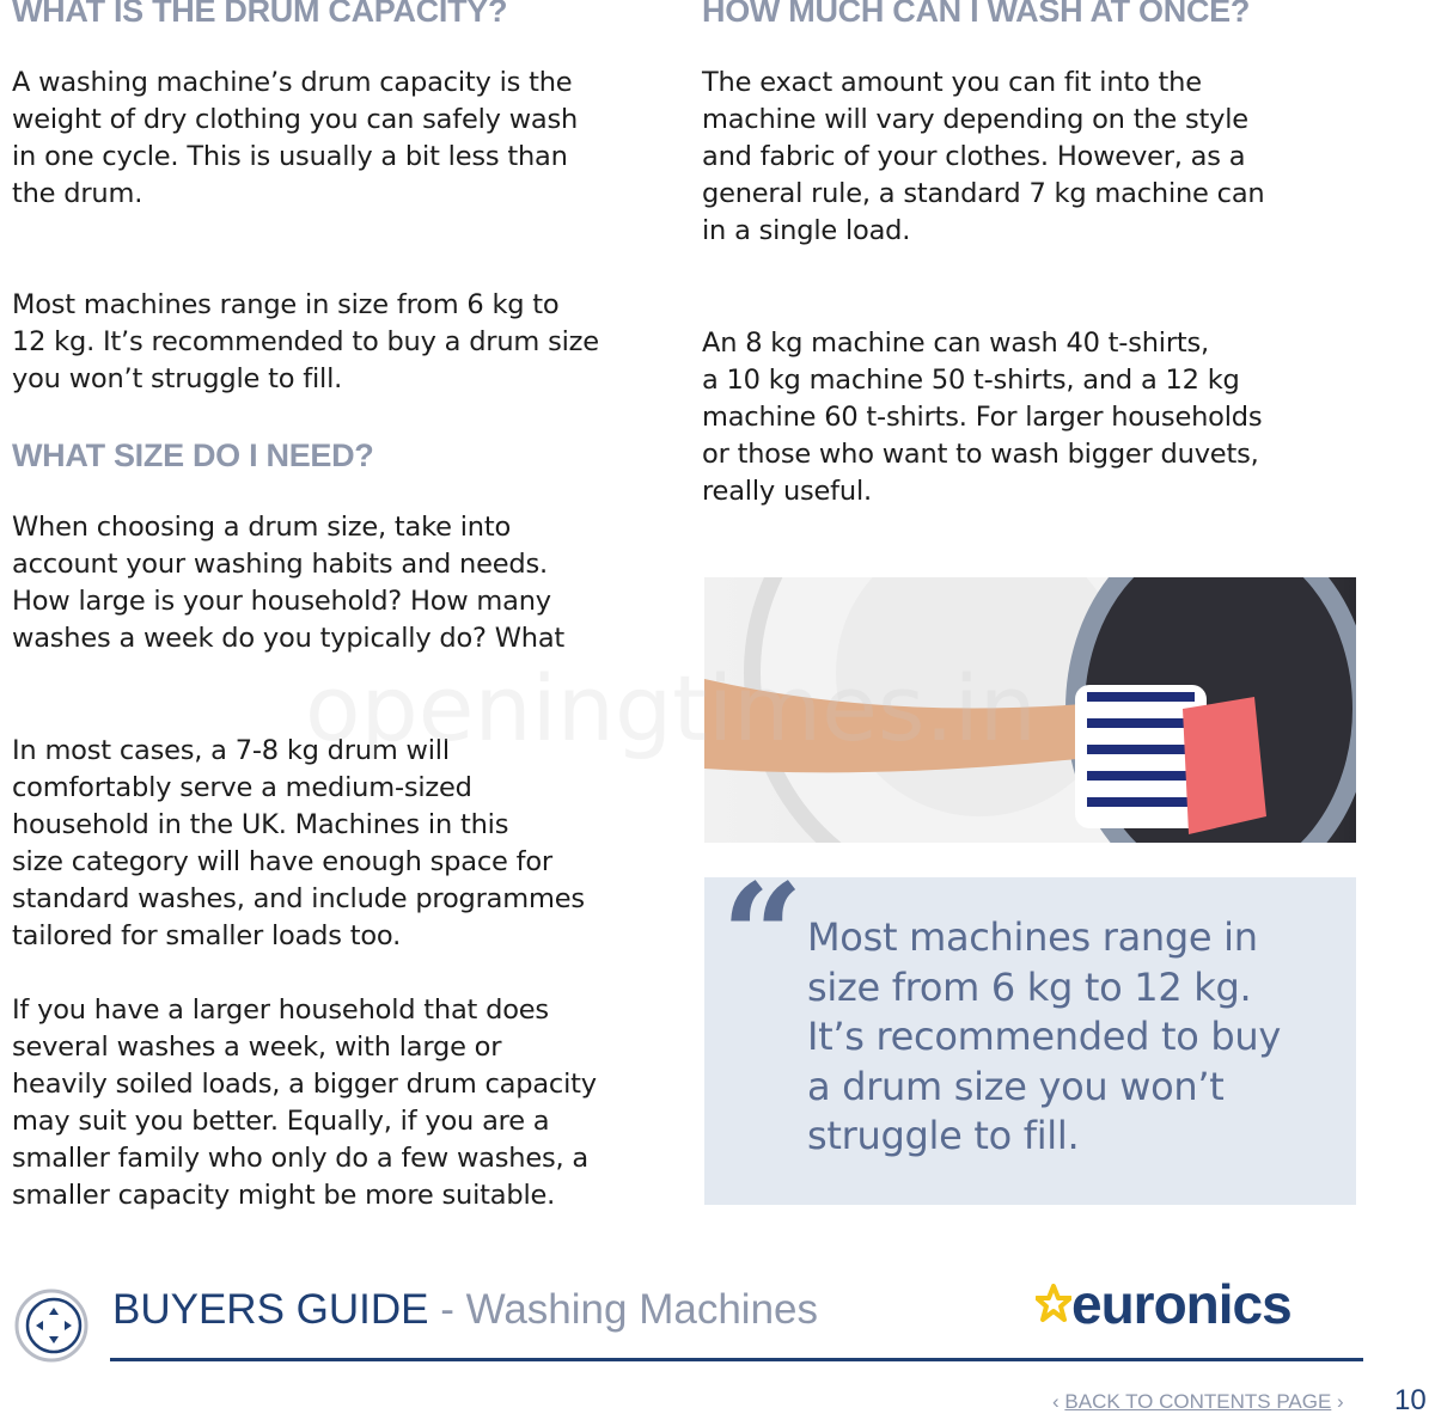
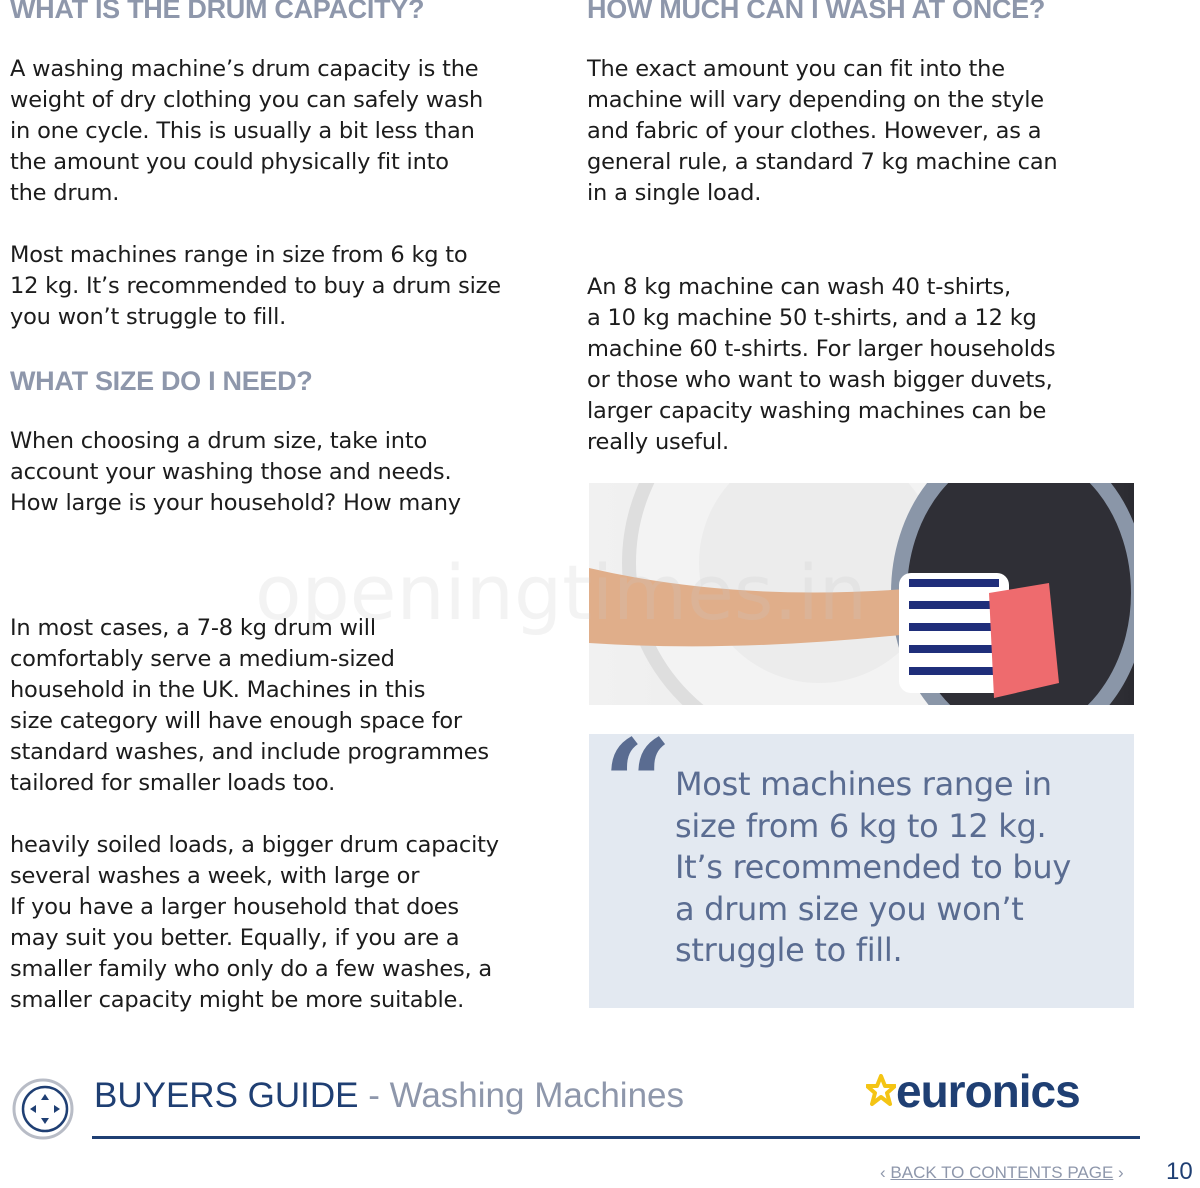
  WHAT IS THE DRUM CAPACITY?
  A washing machine’s drum capacity is the
  weight of dry clothing you can safely wash
  in one cycle. This is usually a bit less than
+ the amount you could physically fit into
  the drum.
  Most machines range in size from 6 kg to
  12 kg. It’s recommended to buy a drum size
  you won’t struggle to fill.
  WHAT SIZE DO I NEED?
  When choosing a drum size, take into
- account your washing habits and needs.
+ account your washing those and needs.
  How large is your household? How many
- washes a week do you typically do? What
  In most cases, a 7-8 kg drum will
  comfortably serve a medium-sized
  household in the UK. Machines in this
  size category will have enough space for
  standard washes, and include programmes
  tailored for smaller loads too.
- If you have a larger household that does
+ heavily soiled loads, a bigger drum capacity
  several washes a week, with large or
- heavily soiled loads, a bigger drum capacity
+ If you have a larger household that does
  may suit you better. Equally, if you are a
  smaller family who only do a few washes, a
  smaller capacity might be more suitable.
  HOW MUCH CAN I WASH AT ONCE?
  The exact amount you can fit into the
  machine will vary depending on the style
  and fabric of your clothes. However, as a
  general rule, a standard 7 kg machine can
  in a single load.
  An 8 kg machine can wash 40 t-shirts,
  a 10 kg machine 50 t-shirts, and a 12 kg
  machine 60 t-shirts. For larger households
  or those who want to wash bigger duvets,
+ larger capacity washing machines can be
  really useful.
  openingtimes.in
  “
  Most machines range in
  size from 6 kg to 12 kg.
  It’s recommended to buy
  a drum size you won’t
  struggle to fill.
  BUYERS GUIDE - Washing Machines
  euronics
  ‹ BACK TO CONTENTS PAGE ›
  10
